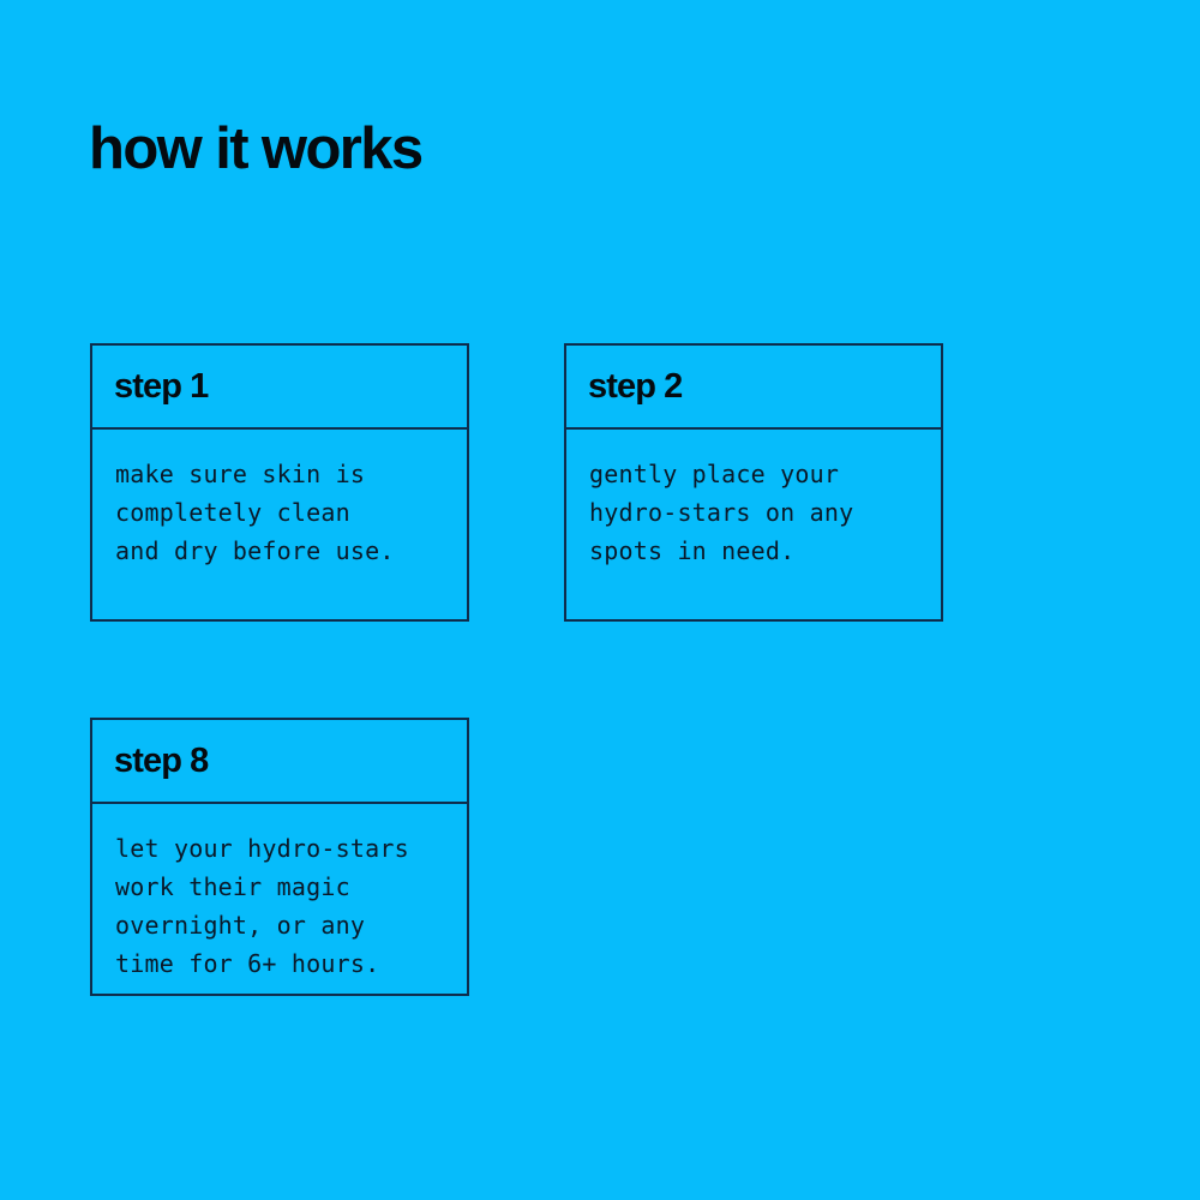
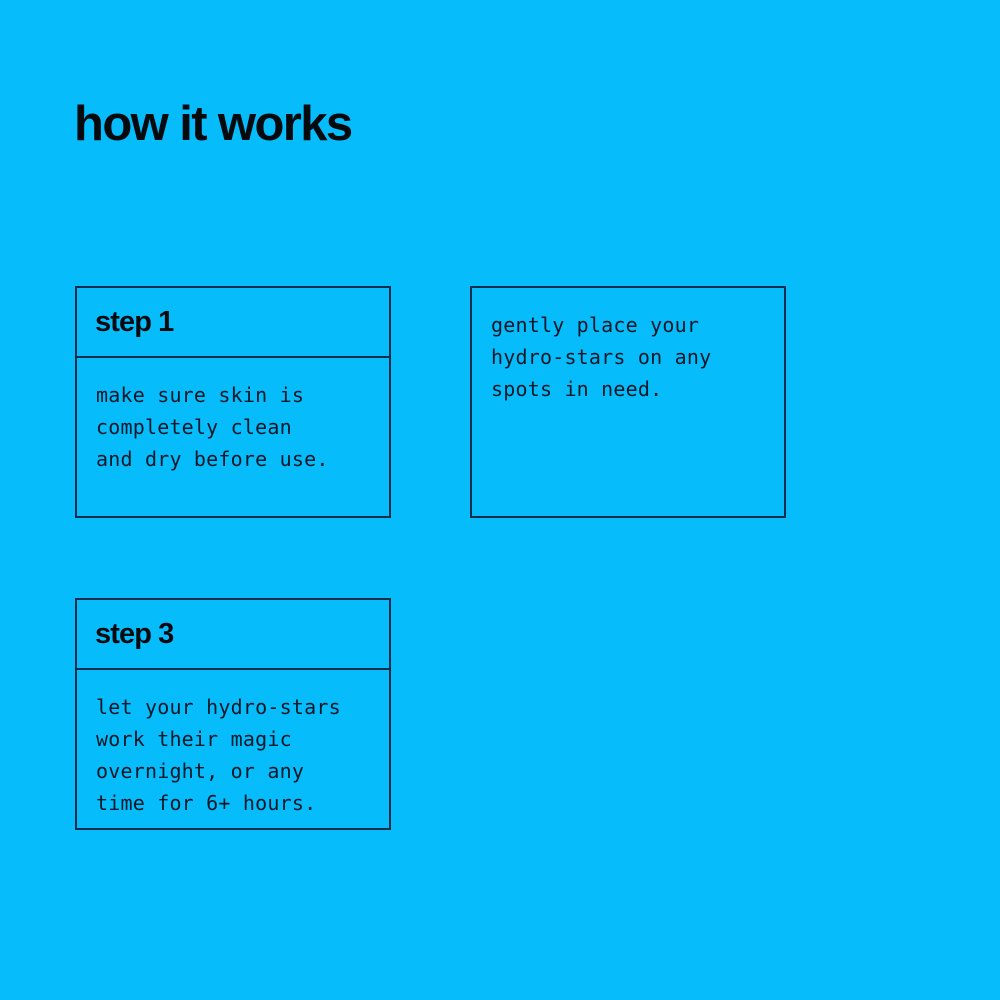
  how it works
  step 1
  make sure skin is
  completely clean
  and dry before use.
- step 2
  gently place your
  hydro-stars on any
  spots in need.
- step 8
+ step 3
  let your hydro-stars
  work their magic
  overnight, or any
  time for 6+ hours.
